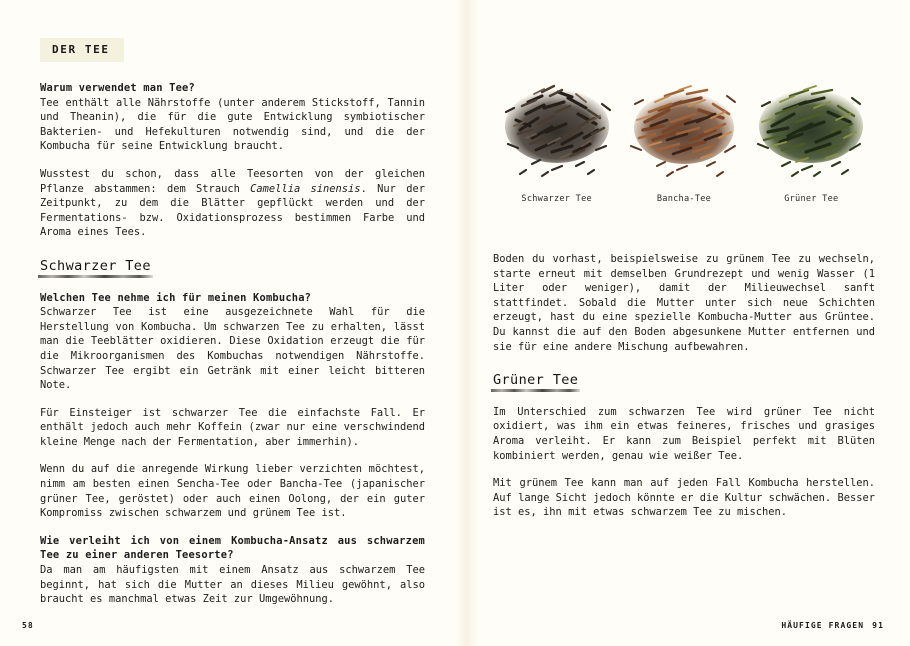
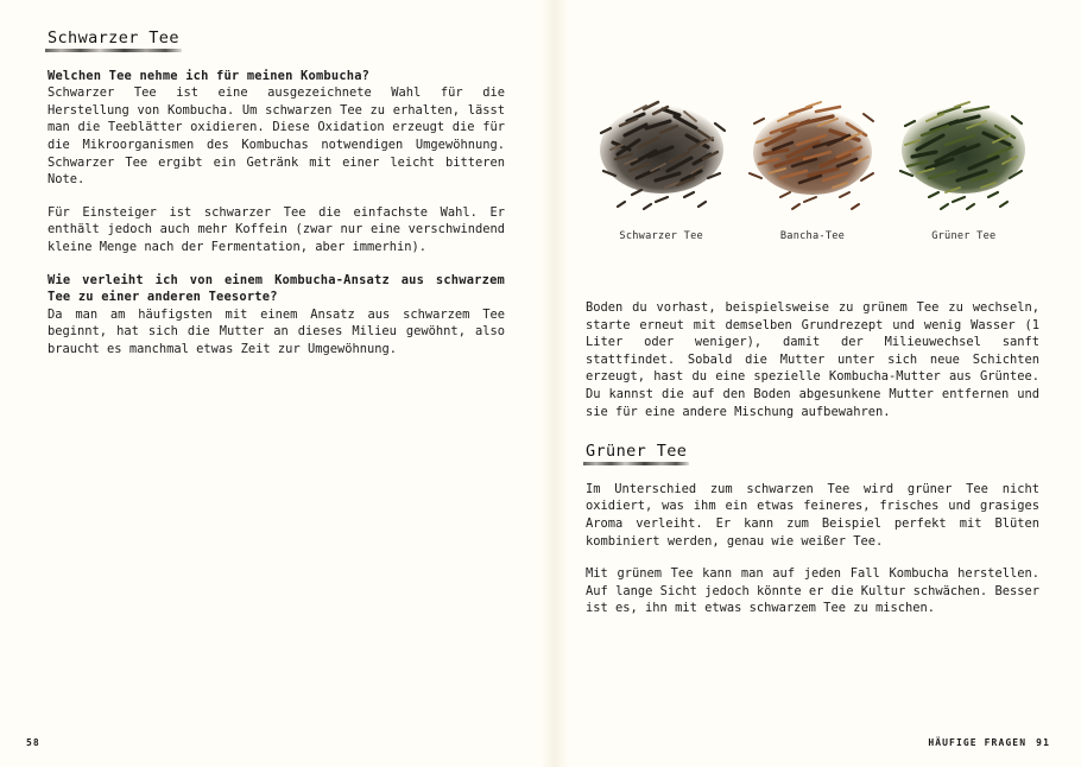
- DER TEE
- Warum verwendet man Tee?
- Tee enthält alle Nährstoffe (unter anderem Stickstoff, Tannin und Theanin), die für die gute Entwicklung symbiotischer Bakterien- und Hefekulturen notwendig sind, und die der Kombucha für seine Entwicklung braucht.
- Wusstest du schon, dass alle Teesorten von der gleichen Pflanze abstammen: dem Strauch Camellia sinensis. Nur der Zeitpunkt, zu dem die Blätter gepflückt werden und der Fermentations- bzw. Oxidationsprozess bestimmen Farbe und Aroma eines Tees.
  Schwarzer Tee
  Welchen Tee nehme ich für meinen Kombucha?
- Schwarzer Tee ist eine ausgezeichnete Wahl für die Herstellung von Kombucha. Um schwarzen Tee zu erhalten, lässt man die Teeblätter oxidieren. Diese Oxidation erzeugt die für die Mikroorganismen des Kombuchas notwendigen Nährstoffe. Schwarzer Tee ergibt ein Getränk mit einer leicht bitteren Note.
+ Schwarzer Tee ist eine ausgezeichnete Wahl für die Herstellung von Kombucha. Um schwarzen Tee zu erhalten, lässt man die Teeblätter oxidieren. Diese Oxidation erzeugt die für die Mikroorganismen des Kombuchas notwendigen Umgewöhnung. Schwarzer Tee ergibt ein Getränk mit einer leicht bitteren Note.
- Für Einsteiger ist schwarzer Tee die einfachste Fall. Er enthält jedoch auch mehr Koffein (zwar nur eine verschwindend kleine Menge nach der Fermentation, aber immerhin).
+ Für Einsteiger ist schwarzer Tee die einfachste Wahl. Er enthält jedoch auch mehr Koffein (zwar nur eine verschwindend kleine Menge nach der Fermentation, aber immerhin).
- Wenn du auf die anregende Wirkung lieber verzichten möchtest, nimm am besten einen Sencha-Tee oder Bancha-Tee (japanischer grüner Tee, geröstet) oder auch einen Oolong, der ein guter Kompromiss zwischen schwarzem und grünem Tee ist.
  Wie verleiht ich von einem Kombucha-Ansatz aus schwarzem Tee zu einer anderen Teesorte?
  Da man am häufigsten mit einem Ansatz aus schwarzem Tee beginnt, hat sich die Mutter an dieses Milieu gewöhnt, also braucht es manchmal etwas Zeit zur Umgewöhnung.
  58
  Schwarzer Tee
  Bancha-Tee
  Grüner Tee
  Boden du vorhast, beispielsweise zu grünem Tee zu wechseln, starte erneut mit demselben Grundrezept und wenig Wasser (1 Liter oder weniger), damit der Milieuwechsel sanft stattfindet. Sobald die Mutter unter sich neue Schichten erzeugt, hast du eine spezielle Kombucha-Mutter aus Grüntee. Du kannst die auf den Boden abgesunkene Mutter entfernen und sie für eine andere Mischung aufbewahren.
  Grüner Tee
  Im Unterschied zum schwarzen Tee wird grüner Tee nicht oxidiert, was ihm ein etwas feineres, frisches und grasiges Aroma verleiht. Er kann zum Beispiel perfekt mit Blüten kombiniert werden, genau wie weißer Tee.
  Mit grünem Tee kann man auf jeden Fall Kombucha herstellen. Auf lange Sicht jedoch könnte er die Kultur schwächen. Besser ist es, ihn mit etwas schwarzem Tee zu mischen.
  HÄUFIGE FRAGEN
  91
